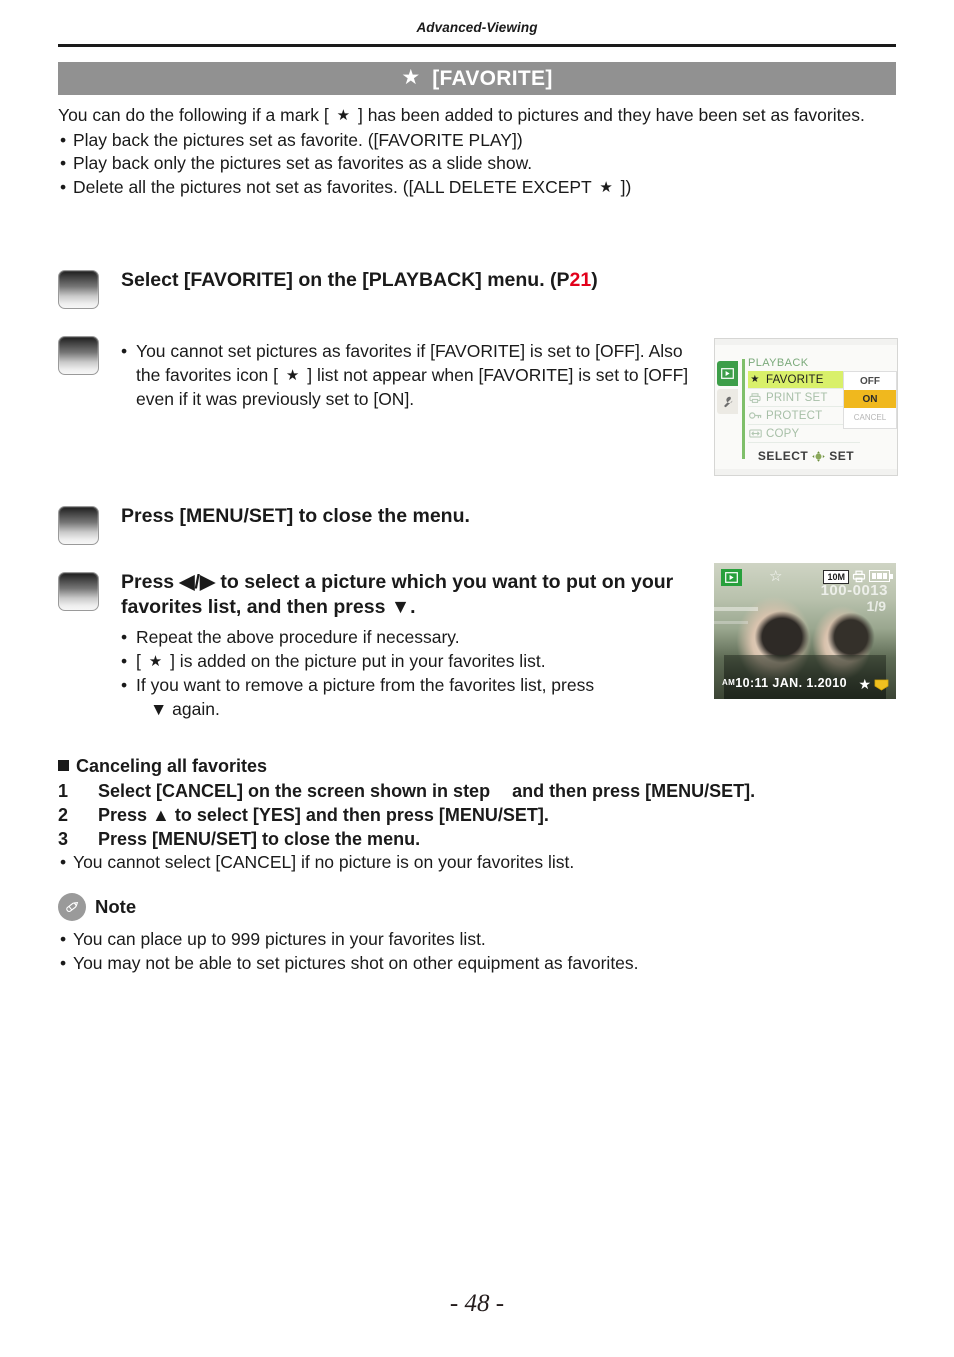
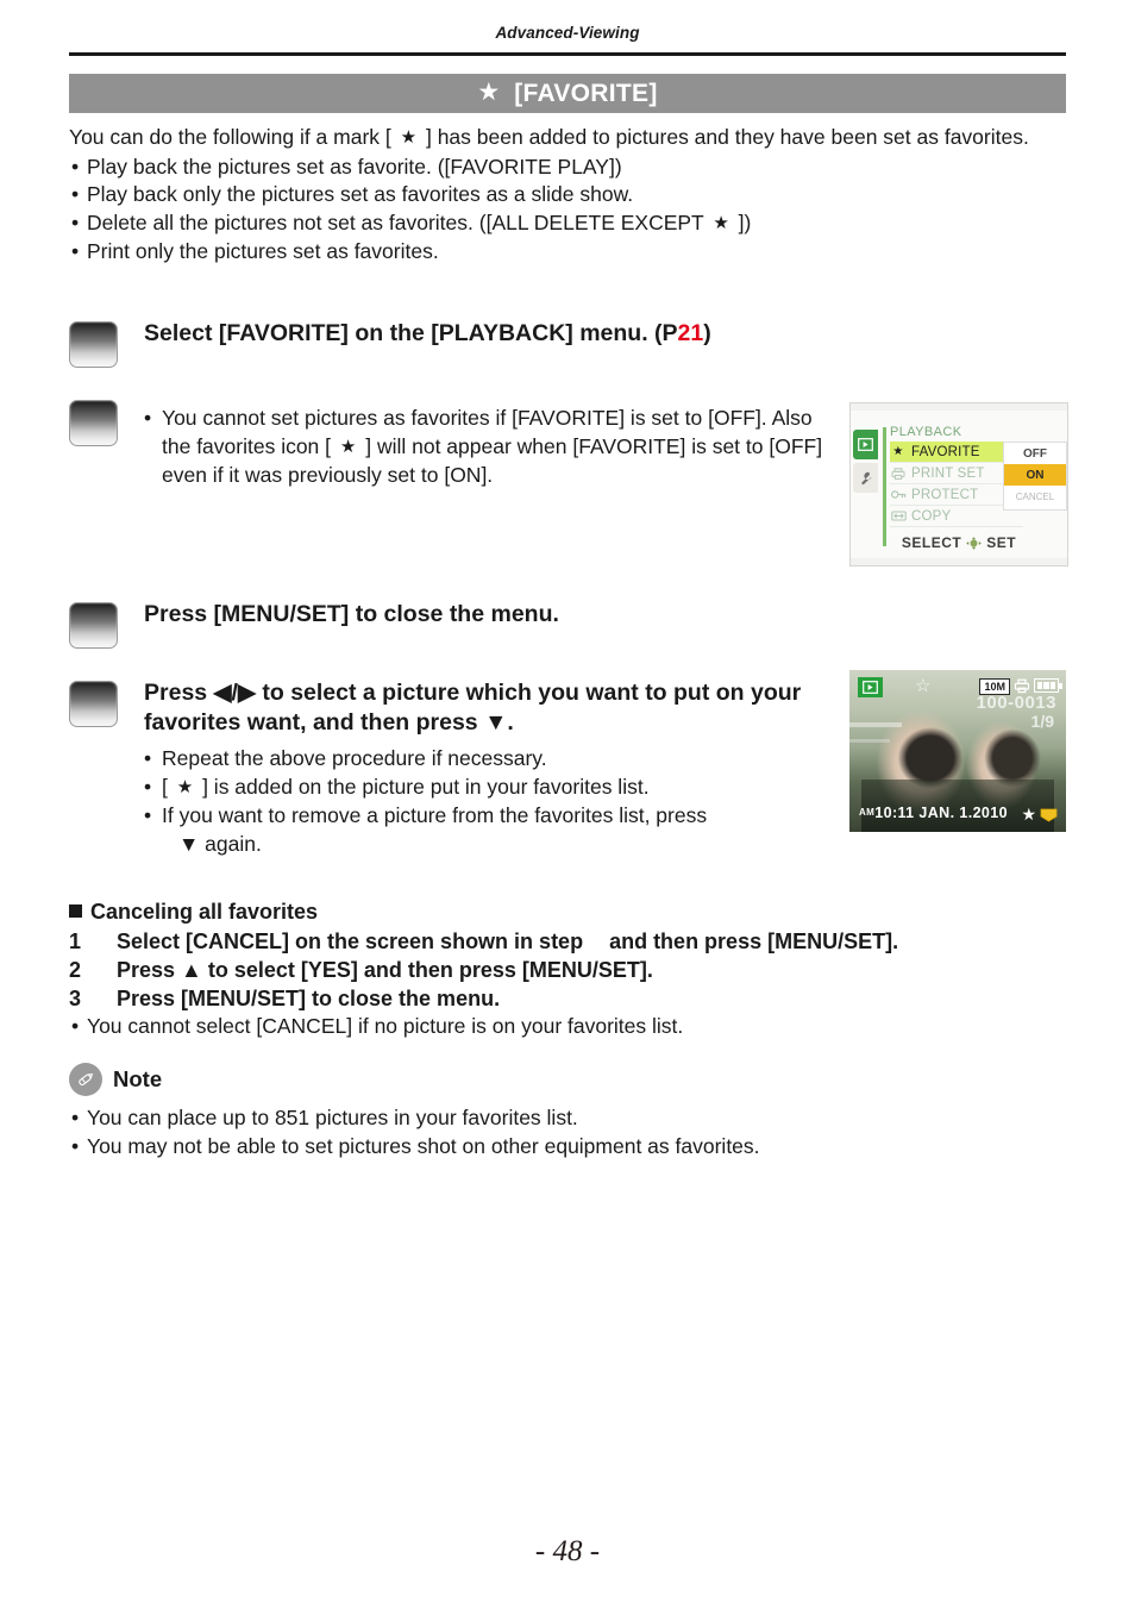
  Advanced-Viewing
  ★
  [FAVORITE]
  You can do the following if a mark [ ★ ] has been added to pictures and they have been set as favorites.
  Play back the pictures set as favorite. ([FAVORITE PLAY])
  Play back only the pictures set as favorites as a slide show.
  Delete all the pictures not set as favorites. ([ALL DELETE EXCEPT ★ ])
+ Print only the pictures set as favorites.
  Select [FAVORITE] on the [PLAYBACK] menu. (P21)
- You cannot set pictures as favorites if [FAVORITE] is set to [OFF]. Also the favorites icon [ ★ ] list not appear when [FAVORITE] is set to [OFF] even if it was previously set to [ON].
+ You cannot set pictures as favorites if [FAVORITE] is set to [OFF]. Also the favorites icon [ ★ ] will not appear when [FAVORITE] is set to [OFF] even if it was previously set to [ON].
  Press [MENU/SET] to close the menu.
- Press ◀/▶ to select a picture which you want to put on your favorites list, and then press ▼.
+ Press ◀/▶ to select a picture which you want to put on your favorites want, and then press ▼.
  Repeat the above procedure if necessary.
  [ ★ ] is added on the picture put in your favorites list.
  If you want to remove a picture from the favorites list, press
  ▼ again.
  Canceling all favorites
  1 Select [CANCEL] on the screen shown in step and then press [MENU/SET].
  2 Press ▲ to select [YES] and then press [MENU/SET].
  3 Press [MENU/SET] to close the menu.
  You cannot select [CANCEL] if no picture is on your favorites list.
  Note
- You can place up to 999 pictures in your favorites list.
+ You can place up to 851 pictures in your favorites list.
  You may not be able to set pictures shot on other equipment as favorites.
  - 48 -
  PLAYBACK
  ★
  FAVORITE
  PRINT SET
  PROTECT
  COPY
  OFF
  ON
  CANCEL
  SELECT
  SET
  ☆
  10M
  100-0013
  1/9
  AM10:11 JAN. 1.2010
  ★
